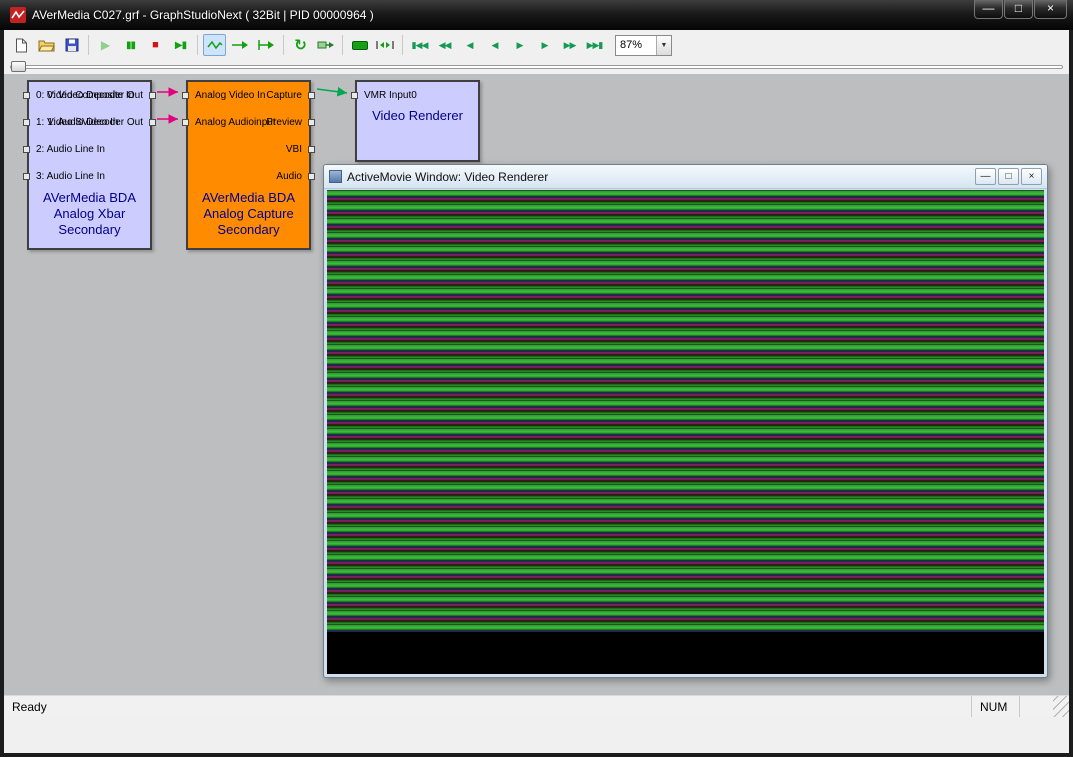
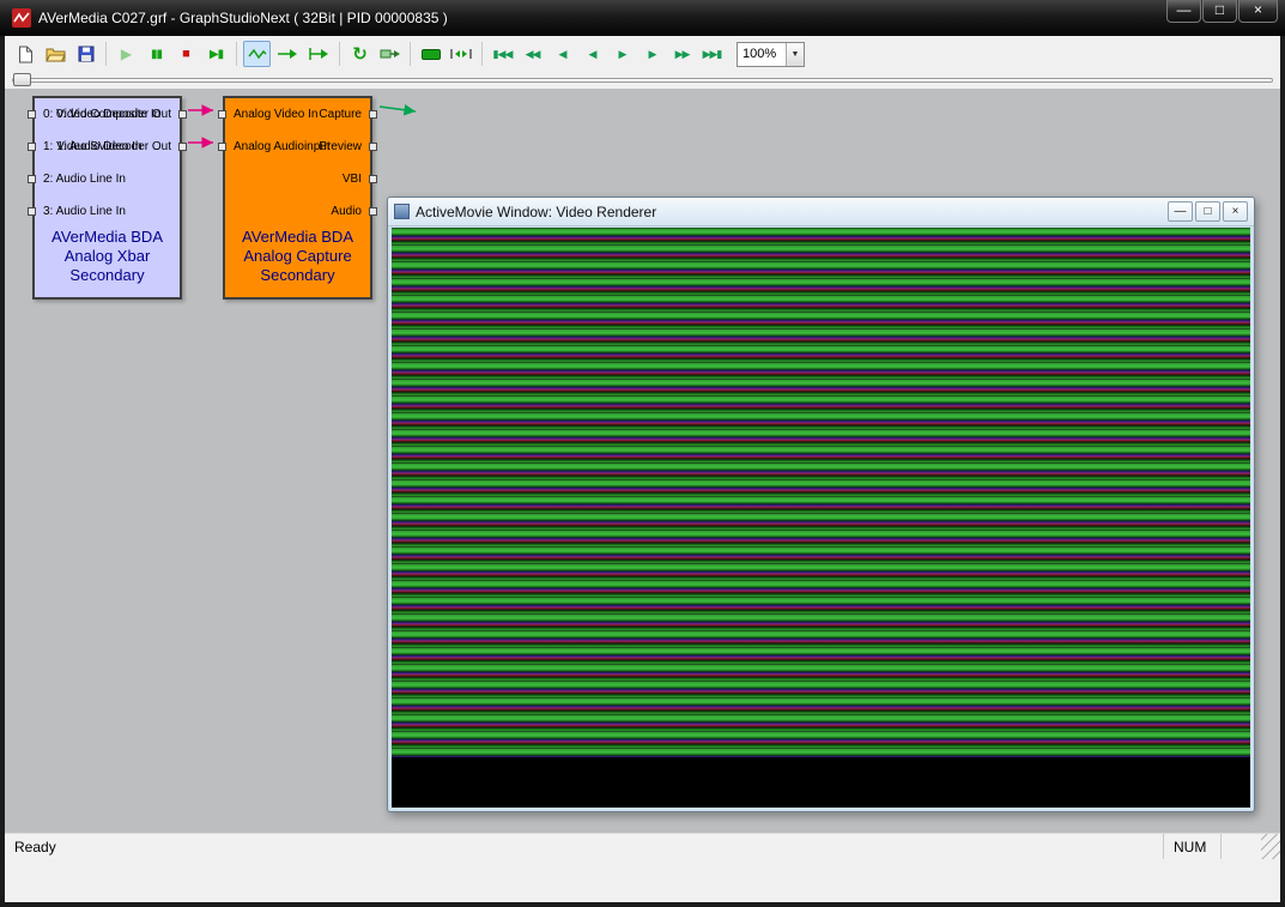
- AVerMedia C027.grf - GraphStudioNext ( 32Bit | PID 00000964 )
+ AVerMedia C027.grf - GraphStudioNext ( 32Bit | PID 00000835 )
  —
  □
  ×
  ▶
  ▮▮
  ■
  ▶▮
  ↻
  ▮◀◀
  ◀◀
  ◀
  ◀
  ▶
  ▶
  ▶▶
  ▶▶▮
- 87%
+ 100%
  0: Video Composite In
  0: Video Decoder Out
  1: Video SVideo In
  1: Audio Decoder Out
  2: Audio Line In
  3: Audio Line In
  AVerMedia BDA
  Analog Xbar
  Secondary
  Analog Video In
  Capture
  Analog Audioinput
  Preview
  VBI
  Audio
  AVerMedia BDA
  Analog Capture
  Secondary
- VMR Input0
- Video Renderer
  ActiveMovie Window: Video Renderer
  —
  □
  ×
  Ready
  NUM
